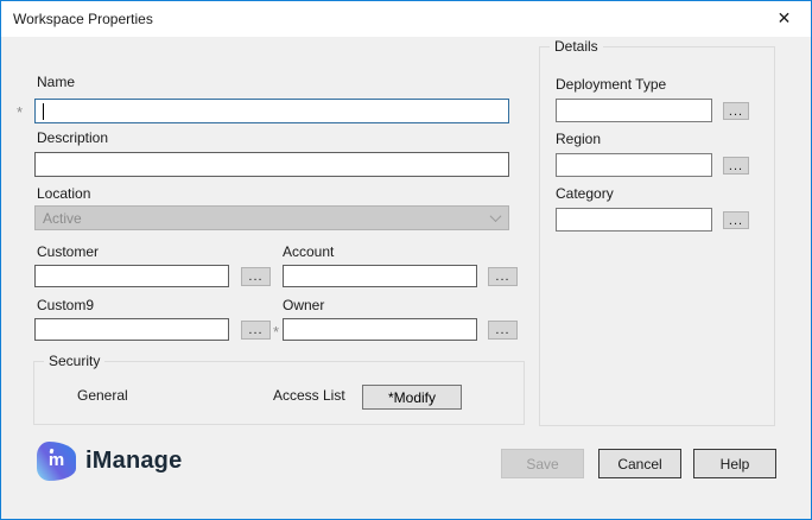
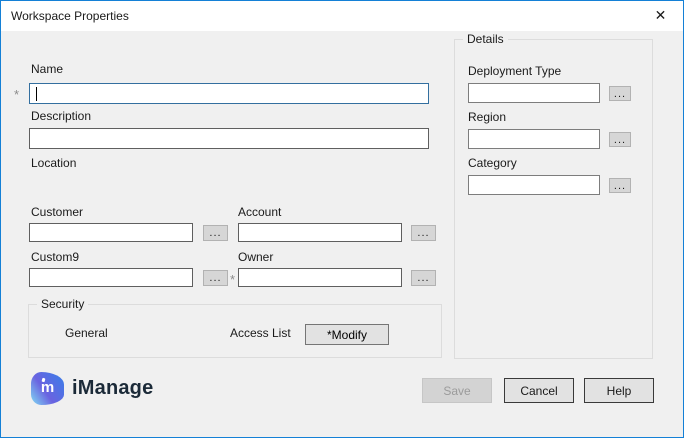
  Workspace Properties
  ✕
  Name
  *
  Description
  Location
- Active
  Customer
  ...
  Account
  ...
  Custom9
  ...
  *
  Owner
  ...
  Security
  General
  Access List
  *Modify
  Details
  Deployment Type
  ...
  Region
  ...
  Category
  ...
  m
  iManage
  Save
  Cancel
  Help
